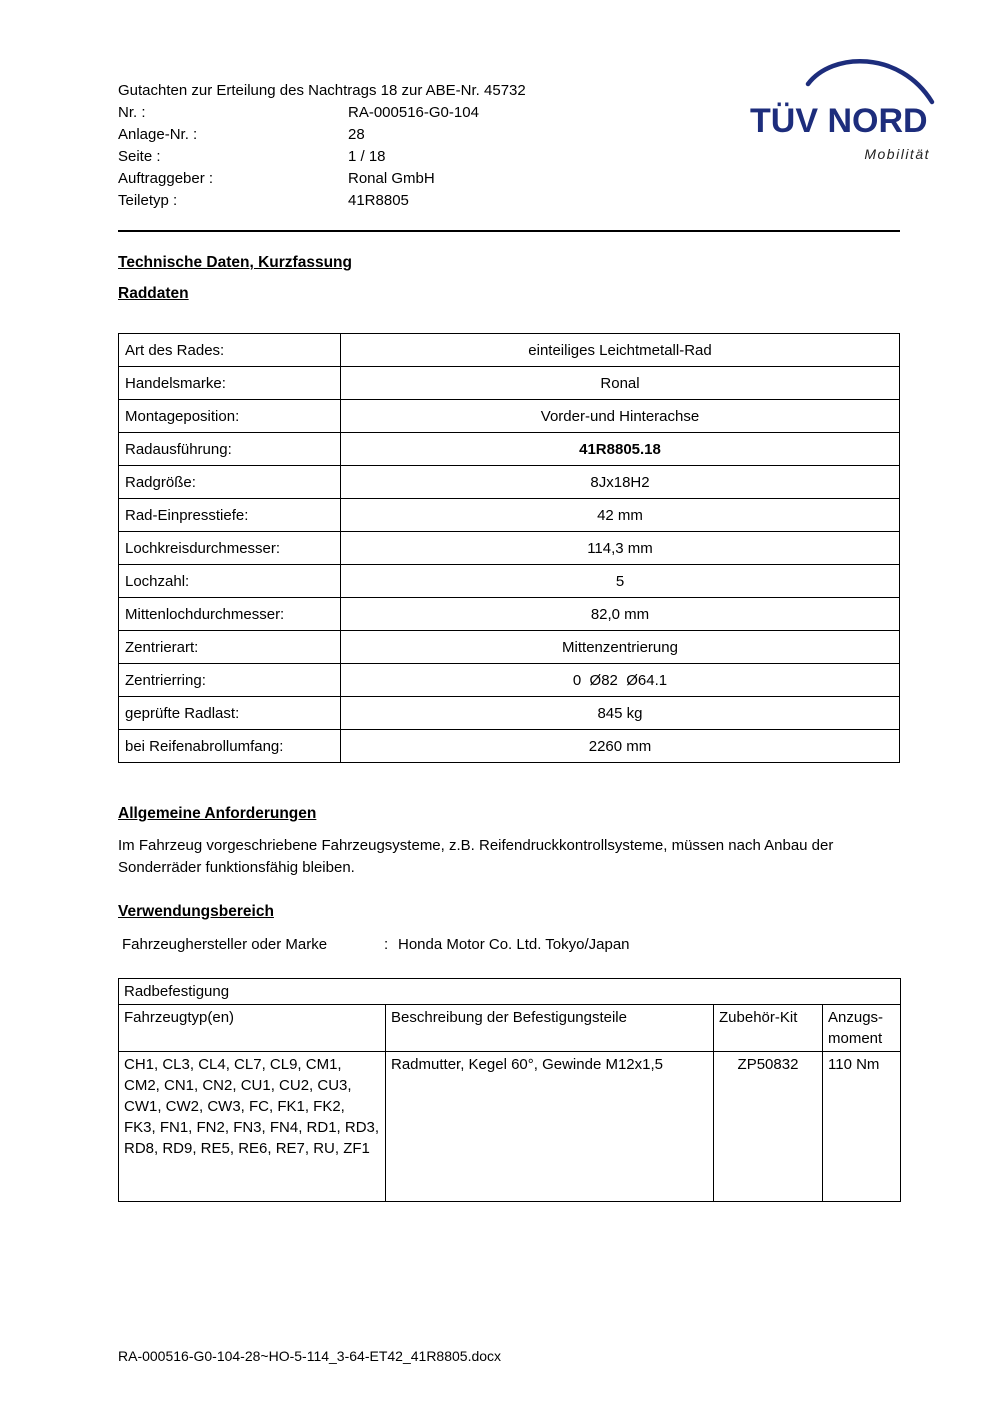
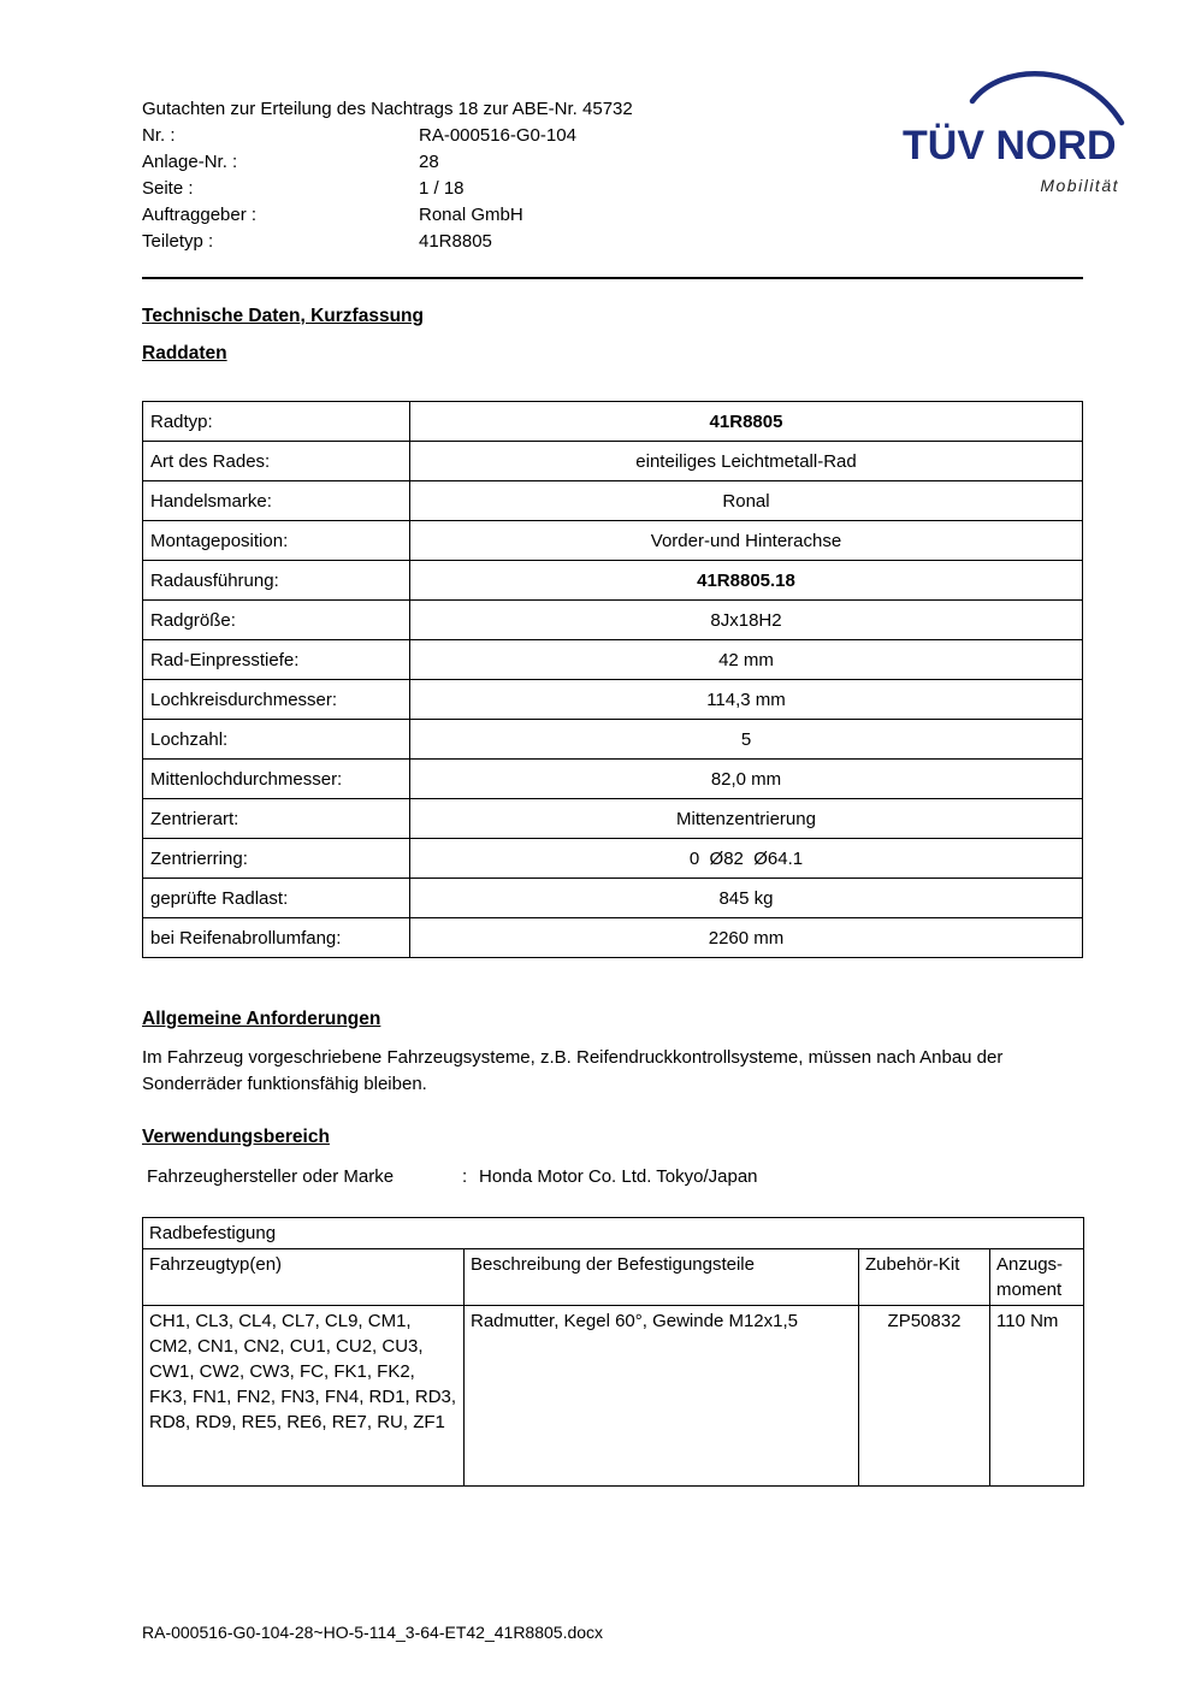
  TÜV NORD
  Mobilität
  Gutachten zur Erteilung des Nachtrags 18 zur ABE-Nr. 45732
  Nr. :
  RA-000516-G0-104
  Anlage-Nr. :
  28
  Seite :
  1 / 18
  Auftraggeber :
  Ronal GmbH
  Teiletyp :
  41R8805
  Technische Daten, Kurzfassung
  Raddaten
+ Radtyp:	41R8805
  Art des Rades:	einteiliges Leichtmetall-Rad
  Handelsmarke:	Ronal
  Montageposition:	Vorder-und Hinterachse
  Radausführung:	41R8805.18
  Radgröße:	8Jx18H2
  Rad-Einpresstiefe:	42 mm
  Lochkreisdurchmesser:	114,3 mm
  Lochzahl:	5
  Mittenlochdurchmesser:	82,0 mm
  Zentrierart:	Mittenzentrierung
  Zentrierring:	0 Ø82 Ø64.1
  geprüfte Radlast:	845 kg
  bei Reifenabrollumfang:	2260 mm
  Allgemeine Anforderungen
  Im Fahrzeug vorgeschriebene Fahrzeugsysteme, z.B. Reifendruckkontrollsysteme, müssen nach Anbau der Sonderräder funktionsfähig bleiben.
  Verwendungsbereich
  Fahrzeughersteller oder Marke
  :
  Honda Motor Co. Ltd. Tokyo/Japan
  Radbefestigung
  Fahrzeugtyp(en)	Beschreibung der Befestigungsteile	Zubehör-Kit	Anzugs-moment
  CH1, CL3, CL4, CL7, CL9, CM1, CM2, CN1, CN2, CU1, CU2, CU3, CW1, CW2, CW3, FC, FK1, FK2, FK3, FN1, FN2, FN3, FN4, RD1, RD3, RD8, RD9, RE5, RE6, RE7, RU, ZF1	Radmutter, Kegel 60°, Gewinde M12x1,5	ZP50832	110 Nm
  RA-000516-G0-104-28~HO-5-114_3-64-ET42_41R8805.docx
